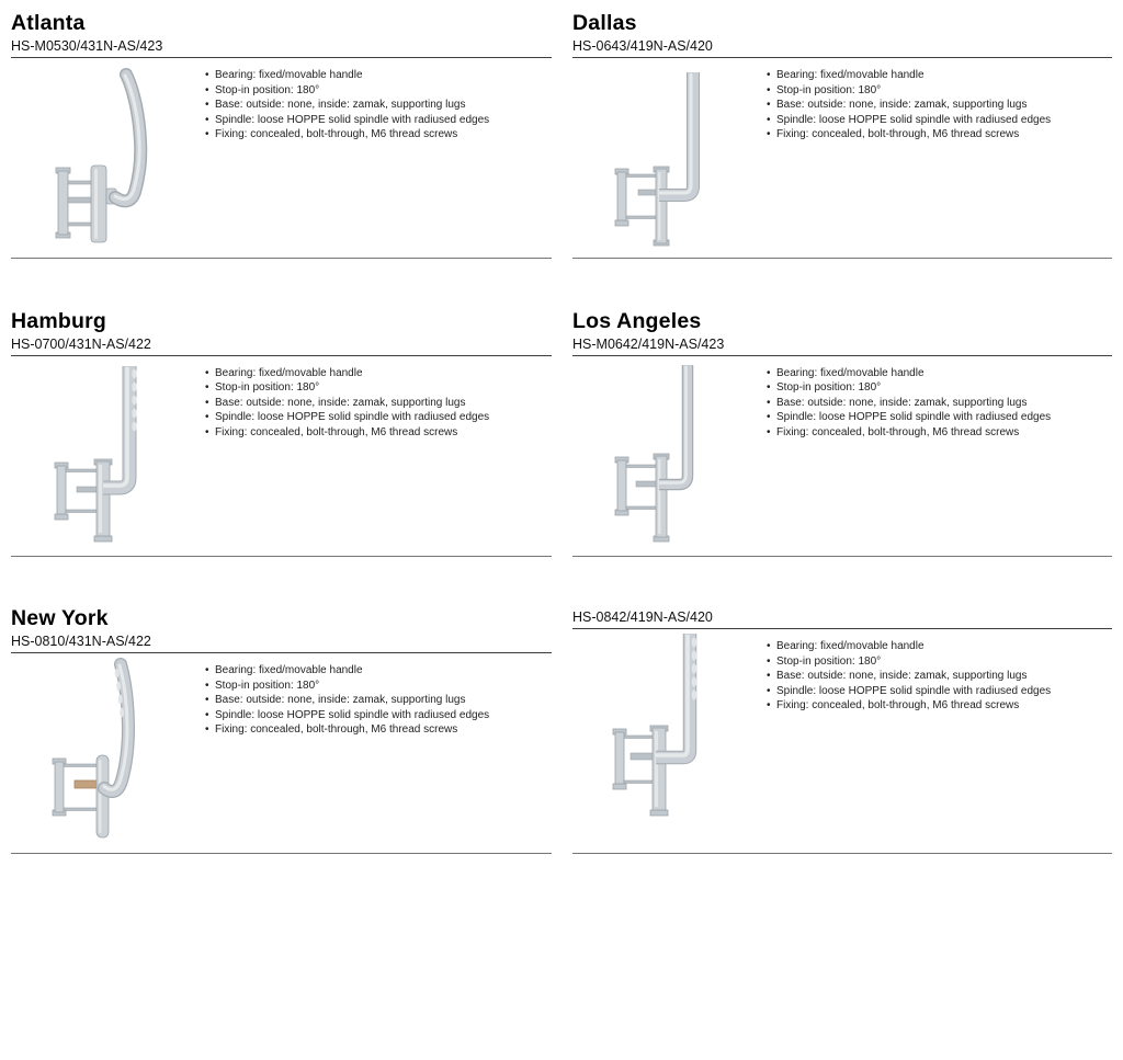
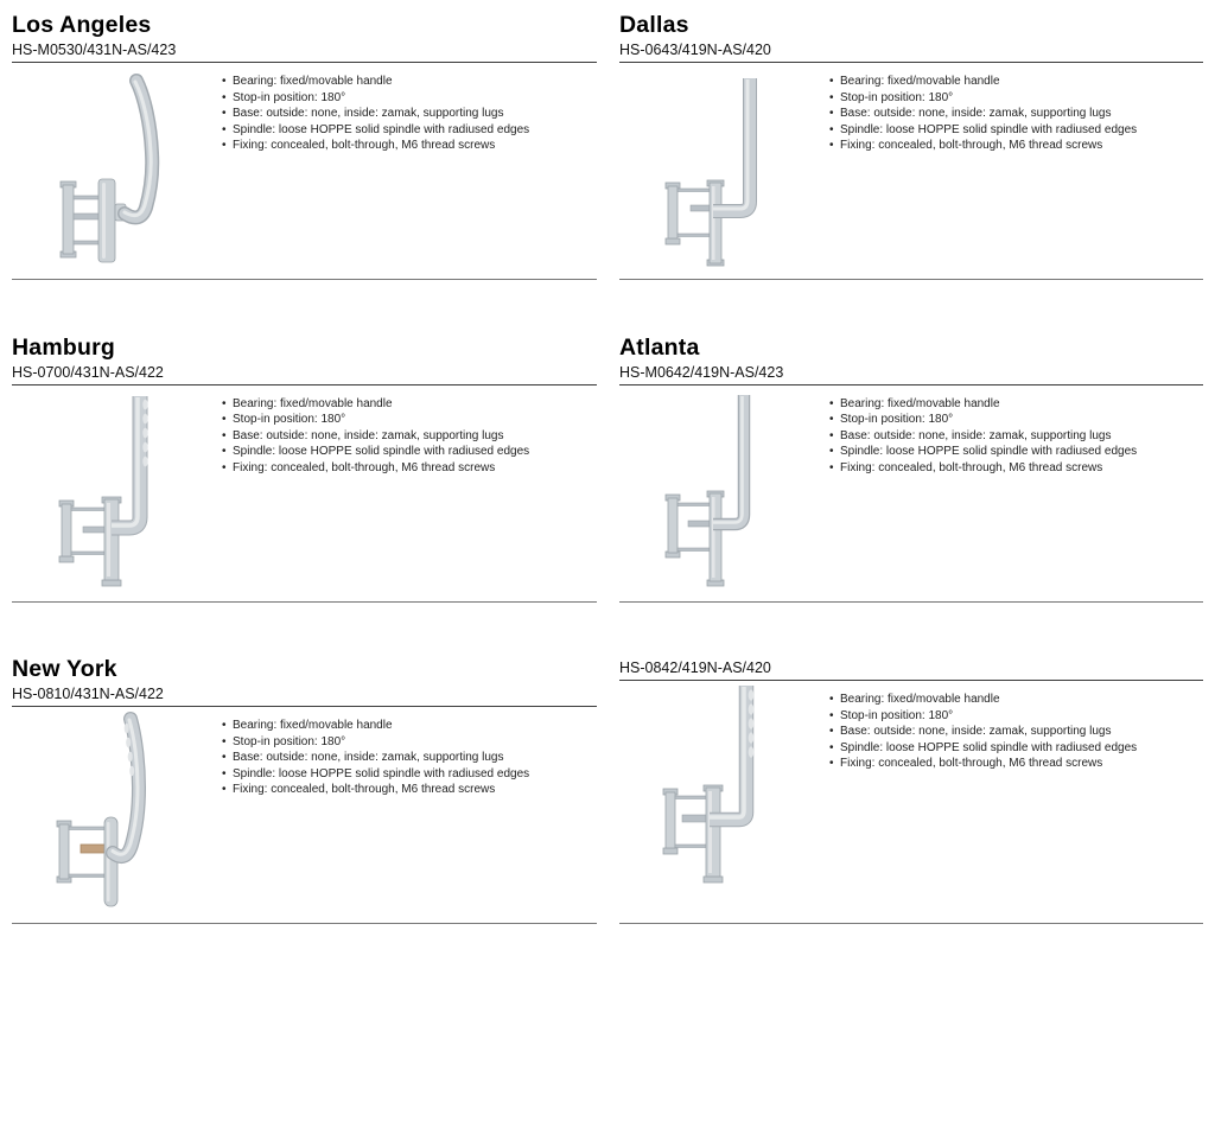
- Atlanta
+ Los Angeles
  HS-M0530/431N-AS/423
  Bearing: fixed/movable handle
  Stop-in position: 180°
  Base: outside: none, inside: zamak, supporting lugs
  Spindle: loose HOPPE solid spindle with radiused edges
  Fixing: concealed, bolt-through, M6 thread screws
  Dallas
  HS-0643/419N-AS/420
  Bearing: fixed/movable handle
  Stop-in position: 180°
  Base: outside: none, inside: zamak, supporting lugs
  Spindle: loose HOPPE solid spindle with radiused edges
  Fixing: concealed, bolt-through, M6 thread screws
  Hamburg
  HS-0700/431N-AS/422
  Bearing: fixed/movable handle
  Stop-in position: 180°
  Base: outside: none, inside: zamak, supporting lugs
  Spindle: loose HOPPE solid spindle with radiused edges
  Fixing: concealed, bolt-through, M6 thread screws
- Los Angeles
+ Atlanta
  HS-M0642/419N-AS/423
  Bearing: fixed/movable handle
  Stop-in position: 180°
  Base: outside: none, inside: zamak, supporting lugs
  Spindle: loose HOPPE solid spindle with radiused edges
  Fixing: concealed, bolt-through, M6 thread screws
  New York
  HS-0810/431N-AS/422
  Bearing: fixed/movable handle
  Stop-in position: 180°
  Base: outside: none, inside: zamak, supporting lugs
  Spindle: loose HOPPE solid spindle with radiused edges
  Fixing: concealed, bolt-through, M6 thread screws
  HS-0842/419N-AS/420
  Bearing: fixed/movable handle
  Stop-in position: 180°
  Base: outside: none, inside: zamak, supporting lugs
  Spindle: loose HOPPE solid spindle with radiused edges
  Fixing: concealed, bolt-through, M6 thread screws
